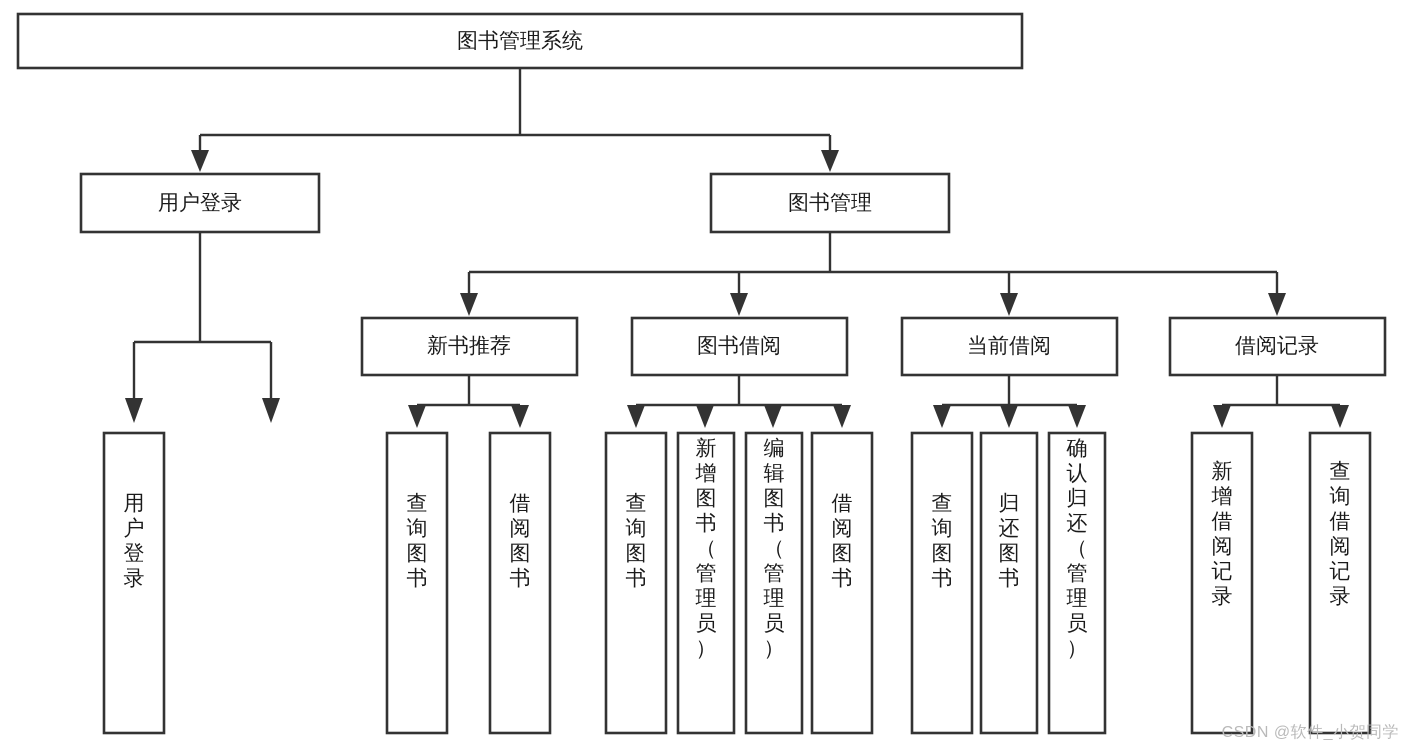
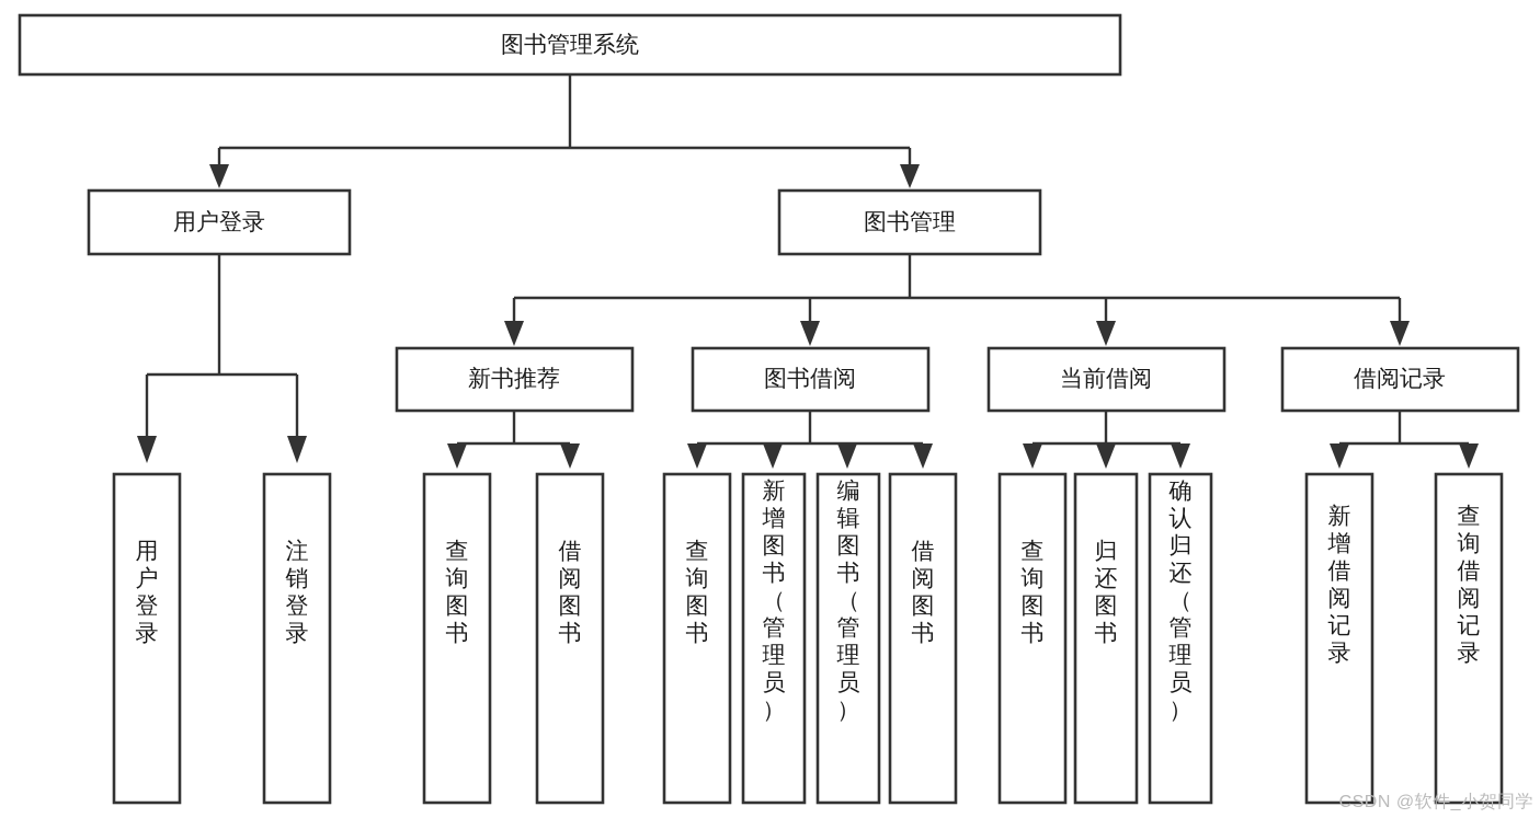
  图书管理系统
  用户登录
  图书管理
  新书推荐
  图书借阅
  当前借阅
  借阅记录
  用户登录
+ 注销登录
  查询图书
  借阅图书
  查询图书
  新增图书（管理员）
  编辑图书（管理员）
  借阅图书
  查询图书
  归还图书
  确认归还（管理员）
  新增借阅记录
  查询借阅记录
  CSDN @软件_小贺同学
